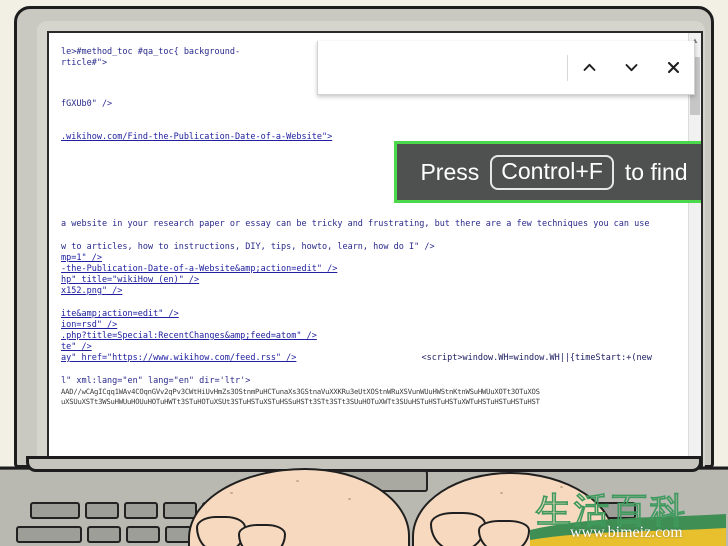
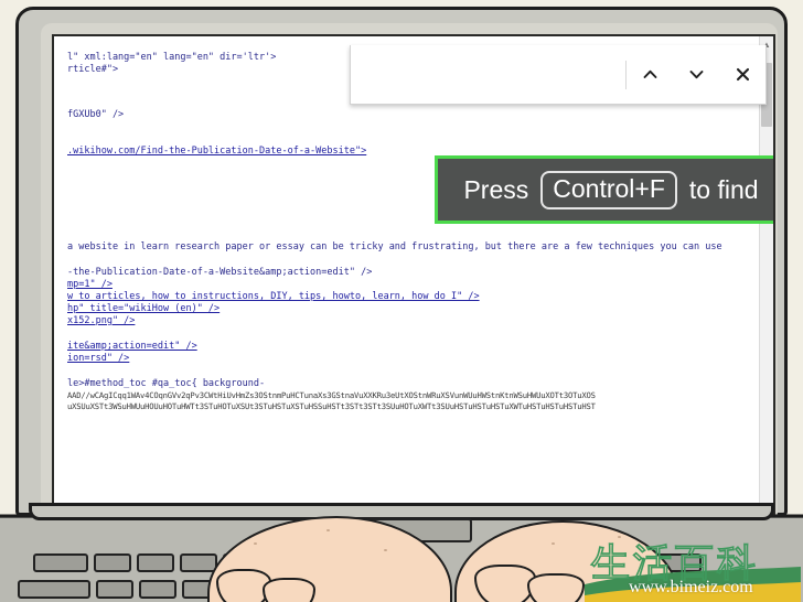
- le>#method_toc #qa_toc{ background-
+ l" xml:lang="en" lang="en" dir='ltr'>
  rticle#">
  fGXUb0" />
  .wikihow.com/Find-the-Publication-Date-of-a-Website">
- a website in your research paper or essay can be tricky and frustrating, but there are a few techniques you can use
+ a website in learn research paper or essay can be tricky and frustrating, but there are a few techniques you can use
- w to articles, how to instructions, DIY, tips, howto, learn, how do I" />
+ -the-Publication-Date-of-a-Website&amp;action=edit" />
  mp=1" />
- -the-Publication-Date-of-a-Website&amp;action=edit" />
+ w to articles, how to instructions, DIY, tips, howto, learn, how do I" />
  hp" title="wikiHow (en)" />
  x152.png" />
  ite&amp;action=edit" />
  ion=rsd" />
- .php?title=Special:RecentChanges&amp;feed=atom" />
- te" />
- ay" href="https://www.wikihow.com/feed.rss" /> <script>window.WH=window.WH||{timeStart:+(new
- l" xml:lang="en" lang="en" dir='ltr'>
+ le>#method_toc #qa_toc{ background-
  AAD//wCAgICqq1WAv4COqnGVv2qPv3CWtHiUvHmZs3OStnmPuHCTunaXs3GStnaVuXXKRu3eUtXOStnWRuXSVunWUuHWStnKtnWSuHWUuXOTt3OTuXOS
  uXSUuXSTt3WSuHWUuHOUuHOTuHWTt3STuHOTuXSUt3STuHSTuXSTuHSSuHSTt3STt3STt3SUuHOTuXWTt3SUuHSTuHSTuHSTuXWTuHSTuHSTuHSTuHST
  Press
  Control+F
  to find
  生活百科
  www.bimeiz.com
